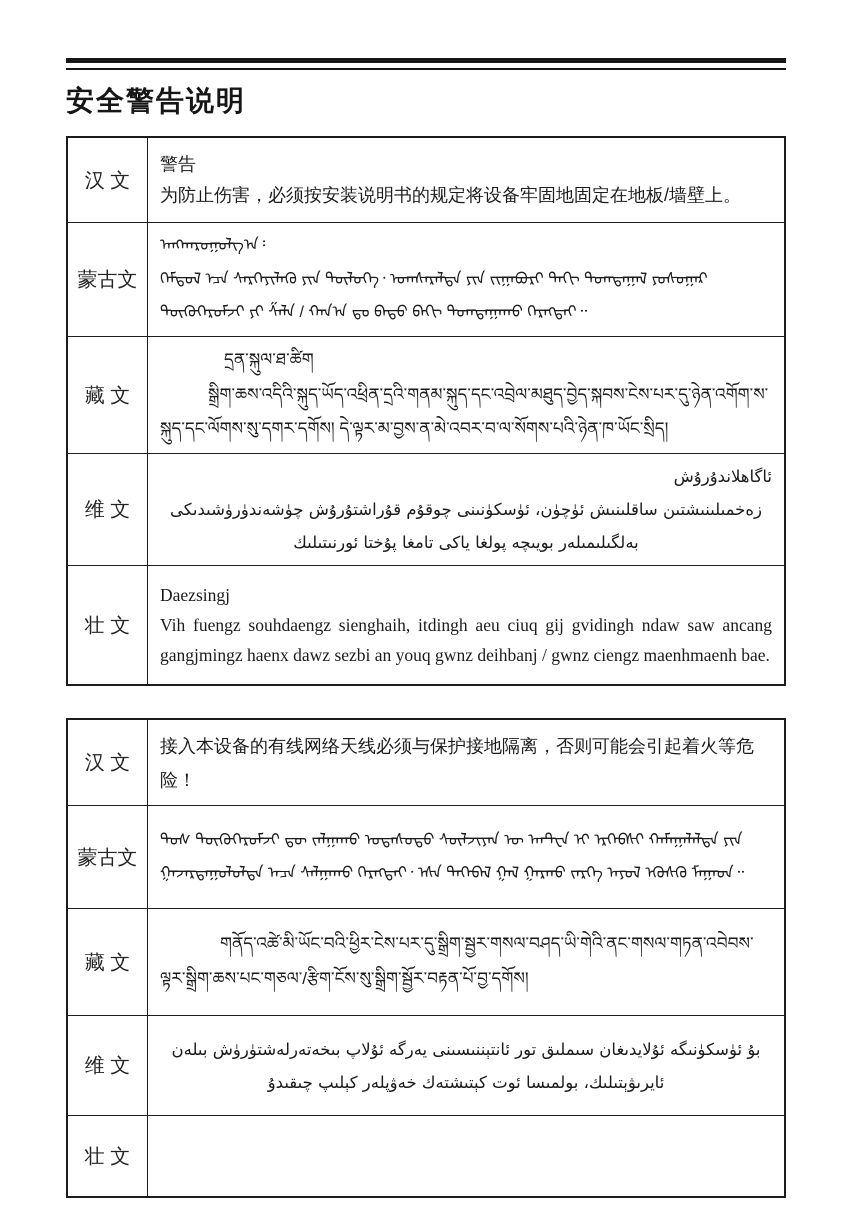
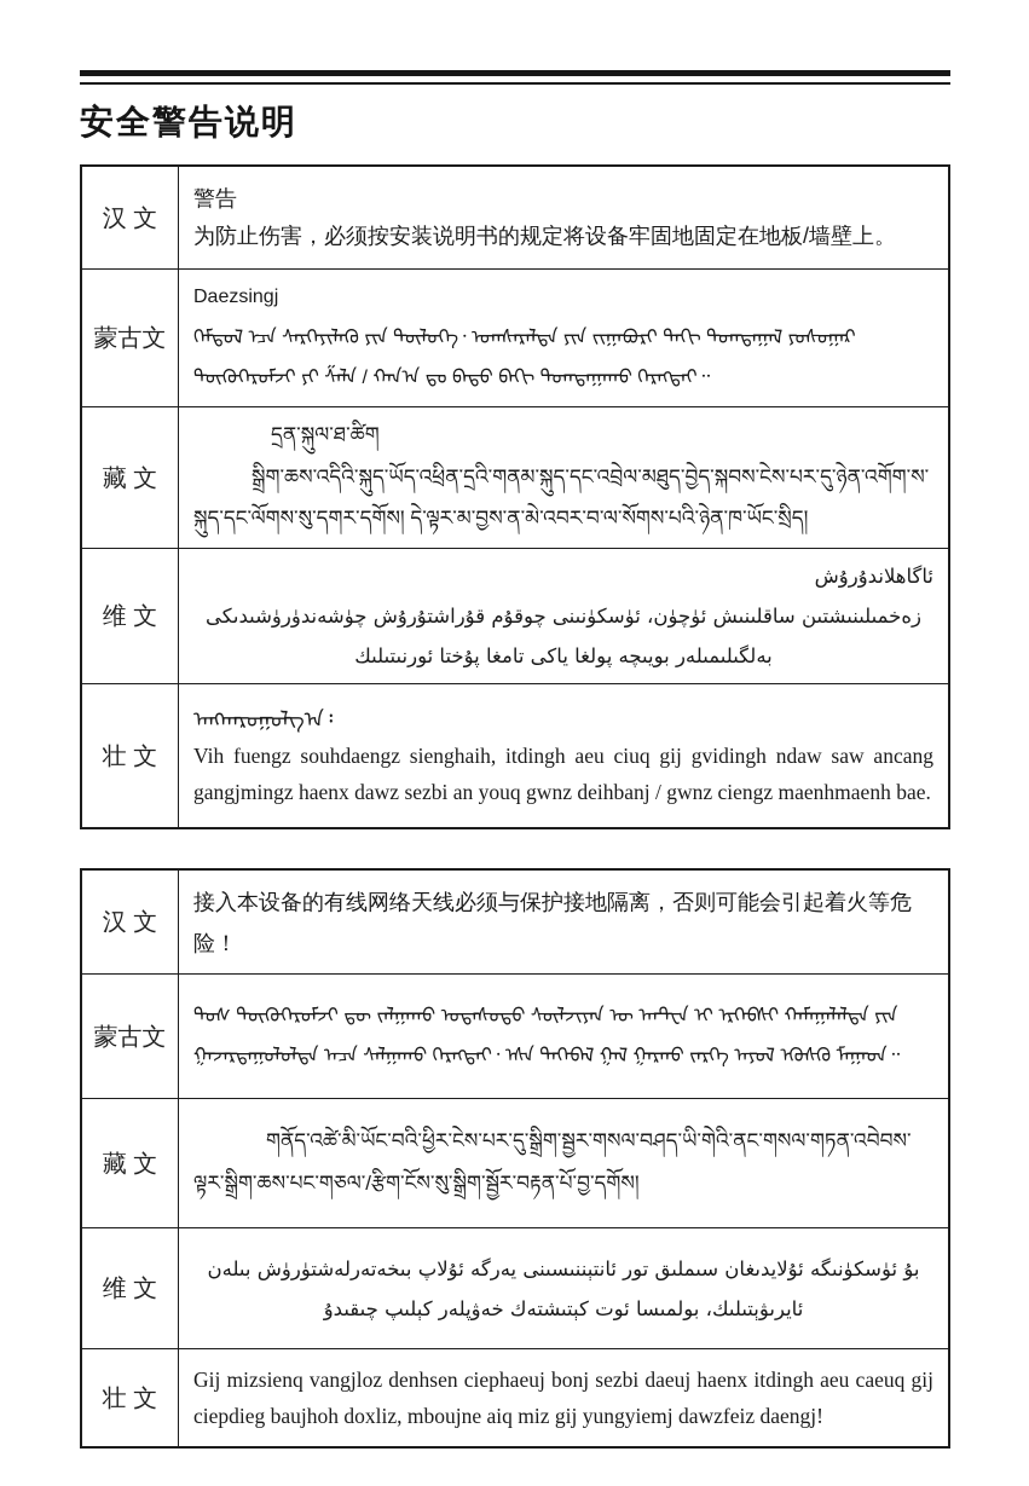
  安全警告说明
  汉 文
  警告
  为防止伤害，必须按安装说明书的规定将设备牢固地固定在地板/墙壁上。
  蒙古文
- ᠠᠩᠬᠠᠷᠤᠭᠤᠯᠭ᠎ᠠ᠄
+ Daezsingj
  ᠭᠡᠮᠲᠦᠯ ᠡᠴᠡ ᠰᠡᠷᠭᠡᠶᠢᠯᠡᠬᠦ ᠶᠢᠨ ᠲᠥᠯᠥᠭᠡ᠂ ᠤᠭᠰᠠᠷᠠᠯᠲᠠ ᠶᠢᠨ ᠵᠢᠭᠠᠪᠤᠷᠢ ᠳᠠᠬᠢ ᠲᠣᠭᠲᠠᠭᠠᠯ ᠶᠣᠰᠣᠭᠠᠷ ᠲᠥᠬᠥᠭᠡᠷᠦᠮᠵᠢ ᠶᠢ ᠱᠠᠯᠠ / ᠬᠠᠨ᠎ᠠ ᠳᠤ ᠪᠠᠲᠤ ᠪᠡᠬᠢ ᠲᠣᠭᠲᠠᠭᠠᠬᠤ ᠬᠡᠷᠡᠭᠲᠡᠢ᠃
  藏 文
  དྲན་སྐུལ་ཐ་ཚིག
  སྒྲིག་ཆས་འདིའི་སྐུད་ཡོད་འཕྲིན་དྲའི་གནམ་སྐུད་དང་འབྲེལ་མཐུད་བྱེད་སྐབས་ངེས་པར་དུ་ཉེན་འགོག་ས་སྐུད་དང་ལོགས་སུ་དགར་དགོས། དེ་ལྟར་མ་བྱས་ན་མེ་འབར་བ་ལ་སོགས་པའི་ཉེན་ཁ་ཡོང་སྲིད།
  维 文
  ئاگاھلاندۇرۇش
  زەخمىلىنىشتىن ساقلىنىش ئۈچۈن، ئۈسكۈنىنى چوقۇم قۇراشتۇرۇش چۈشەندۈرۈشىدىكى بەلگىلىمىلەر بويىچە پولغا ياكى تامغا پۇختا ئورنىتىلىك
  壮 文
- Daezsingj
+ ᠠᠩᠬᠠᠷᠤᠭᠤᠯᠭ᠎ᠠ᠄
  Vih fuengz souhdaengz sienghaih, itdingh aeu ciuq gij gvidingh ndaw saw ancang gangjmingz haenx dawz sezbi an youq gwnz deihbanj / gwnz ciengz maenhmaenh bae.
  汉 文
  接入本设备的有线网络天线必须与保护接地隔离，否则可能会引起着火等危险！
  蒙古文
  ᠲᠤᠰ ᠲᠥᠬᠥᠭᠡᠷᠦᠮᠵᠢ ᠳᠦ ᠵᠠᠯᠭᠠᠬᠤ ᠤᠲᠠᠰᠤᠲᠤ ᠰᠦᠯᠵᠢᠶᠡᠨ ᠦ ᠠᠨᠲ᠋ᠧᠨ ᠢ ᠡᠷᠬᠡᠪᠰᠢ ᠬᠠᠮᠠᠭᠠᠯᠠᠯᠲᠠ ᠶᠢᠨ ᠭᠠᠵᠠᠷᠳᠠᠭᠤᠯᠤᠯᠲᠠ ᠠᠴᠠ ᠰᠠᠯᠭᠠᠬᠤ ᠬᠡᠷᠡᠭᠲᠡᠢ᠂ ᠡᠰᠡ ᠲᠡᠭᠡᠪᠡᠯ ᠭᠠᠯ ᠭᠠᠷᠬᠤ ᠵᠡᠷᠭᠡ ᠠᠶᠤᠯ ᠡᠭᠦᠰᠬᠦ ᠮᠠᠭᠠᠳ᠃
  藏 文
  གནོད་འཚེ་མི་ཡོང་བའི་ཕྱིར་ངེས་པར་དུ་སྒྲིག་སྦྱར་གསལ་བཤད་ཡི་གེའི་ནང་གསལ་གཏན་འབེབས་ལྟར་སྒྲིག་ཆས་པང་གཅལ་/རྩིག་ངོས་སུ་སྒྲིག་སྦྱོར་བརྟན་པོ་བྱ་དགོས།
  维 文
  بۇ ئۈسكۈنىگە ئۇلايدىغان سىملىق تور ئانتېننىسىنى يەرگە ئۇلاپ بىخەتەرلەشتۈرۈش بىلەن ئايرىۋېتىلىك، بولمىسا ئوت كېتىشتەك خەۋپلەر كېلىپ چىقىدۇ
  壮 文
+ Gij mizsienq vangjloz denhsen ciephaeuj bonj sezbi daeuj haenx itdingh aeu caeuq gij ciepdieg baujhoh doxliz, mboujne aiq miz gij yungyiemj dawzfeiz daengj!
